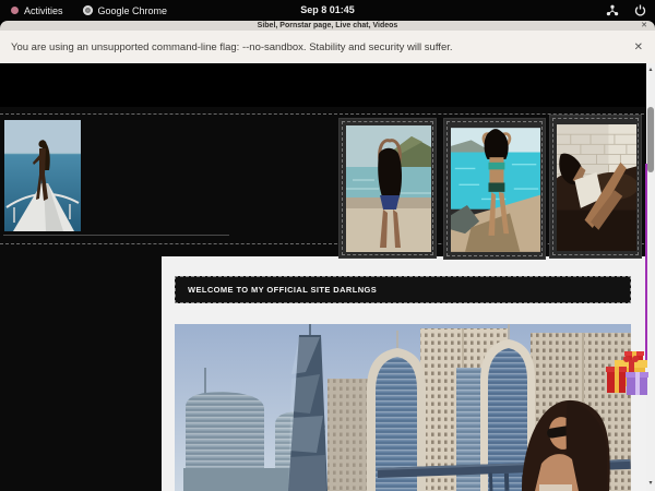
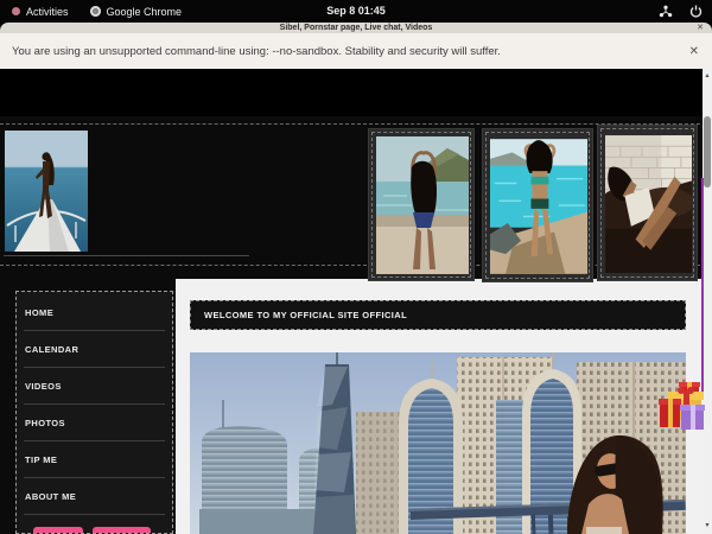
  Activities
  Google Chrome
  Sep 8 01:45
- You are using an unsupported command-line flag: --no-sandbox. Stability and security will suffer.
+ You are using an unsupported command-line using: --no-sandbox. Stability and security will suffer.
  ✕
+ HOME
+ CALENDAR
+ VIDEOS
+ PHOTOS
+ TIP ME
+ ABOUT ME
- WELCOME TO MY OFFICIAL SITE DARLNGS
+ WELCOME TO MY OFFICIAL SITE OFFICIAL
